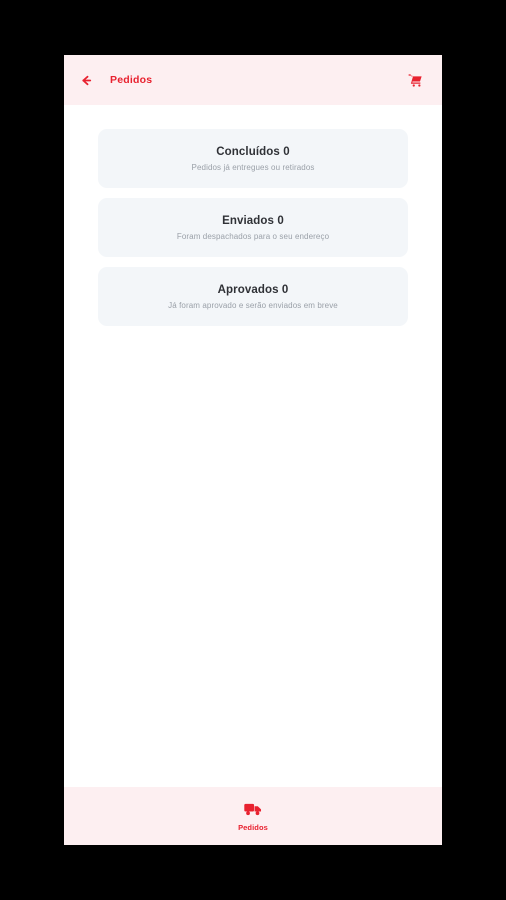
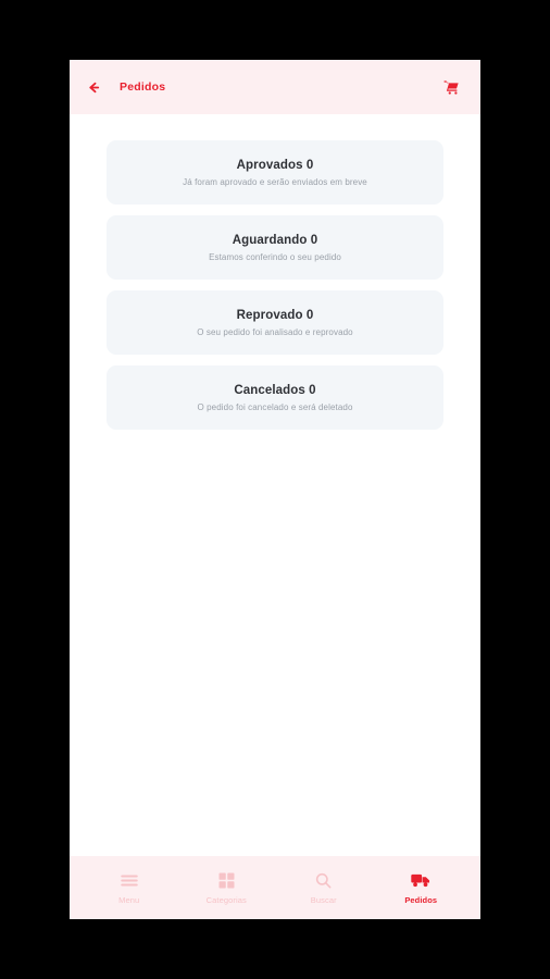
  Pedidos
- Concluídos 0
- Pedidos já entregues ou retirados
- Enviados 0
- Foram despachados para o seu endereço
  Aprovados 0
  Já foram aprovado e serão enviados em breve
+ Aguardando 0
+ Estamos conferindo o seu pedido
+ Reprovado 0
+ O seu pedido foi analisado e reprovado
+ Cancelados 0
+ O pedido foi cancelado e será deletado
+ Menu
+ Categorias
+ Buscar
  Pedidos
